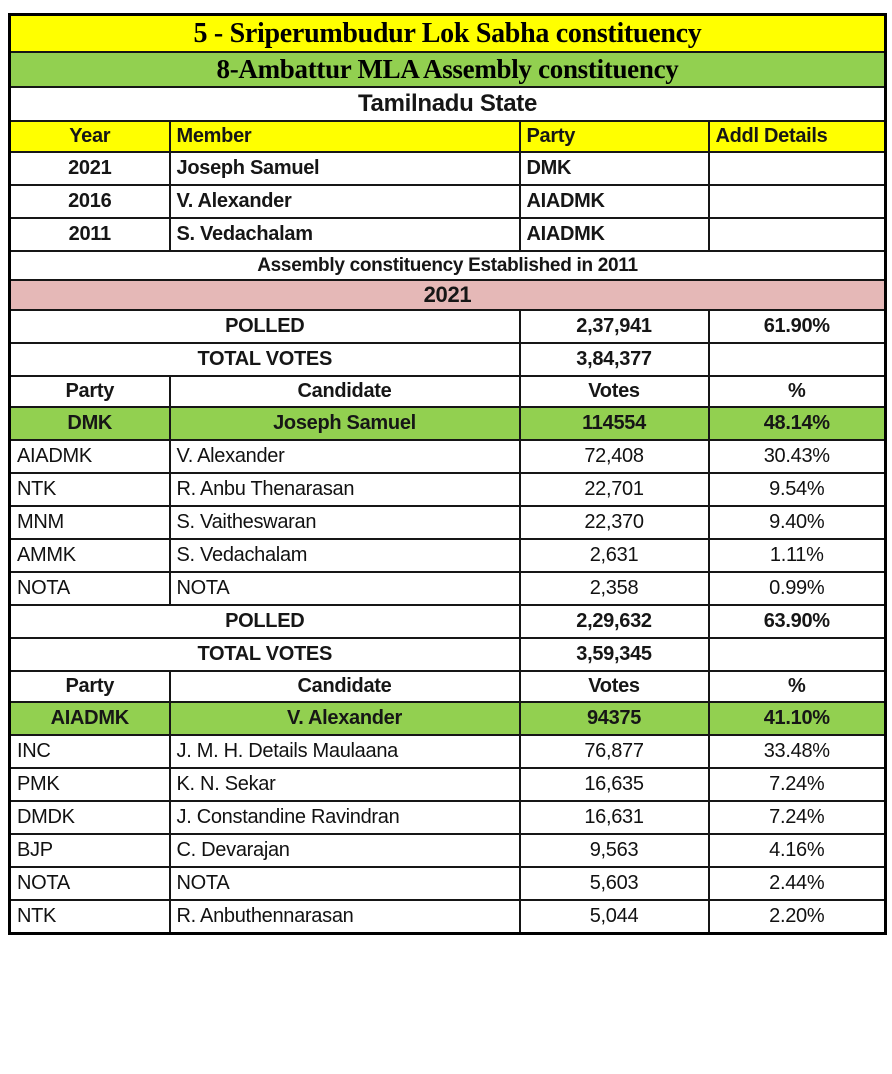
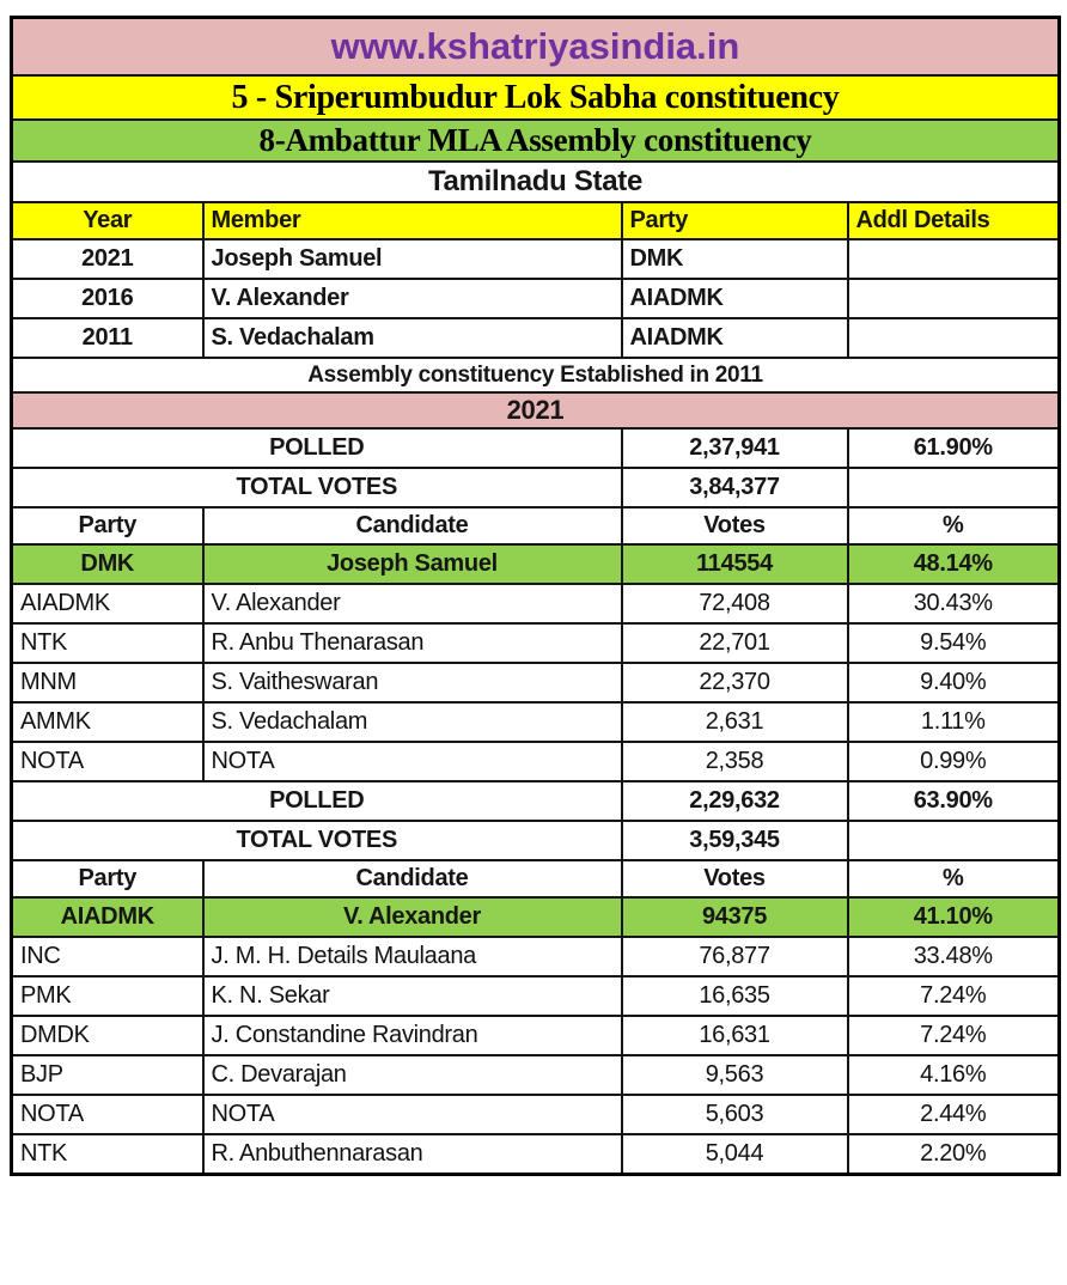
+ www.kshatriyasindia.in
  5 - Sriperumbudur Lok Sabha constituency
  8-Ambattur MLA Assembly constituency
  Tamilnadu State
  Year	Member	Party	Addl Details
  2021	Joseph Samuel	DMK
  2016	V. Alexander	AIADMK
  2011	S. Vedachalam	AIADMK
  Assembly constituency Established in 2011
  2021
  POLLED	2,37,941	61.90%
  TOTAL VOTES	3,84,377
  Party	Candidate	Votes	%
  DMK	Joseph Samuel	114554	48.14%
  AIADMK	V. Alexander	72,408	30.43%
  NTK	R. Anbu Thenarasan	22,701	9.54%
  MNM	S. Vaitheswaran	22,370	9.40%
  AMMK	S. Vedachalam	2,631	1.11%
  NOTA	NOTA	2,358	0.99%
  POLLED	2,29,632	63.90%
  TOTAL VOTES	3,59,345
  Party	Candidate	Votes	%
  AIADMK	V. Alexander	94375	41.10%
  INC	J. M. H. Details Maulaana	76,877	33.48%
  PMK	K. N. Sekar	16,635	7.24%
  DMDK	J. Constandine Ravindran	16,631	7.24%
  BJP	C. Devarajan	9,563	4.16%
  NOTA	NOTA	5,603	2.44%
  NTK	R. Anbuthennarasan	5,044	2.20%
